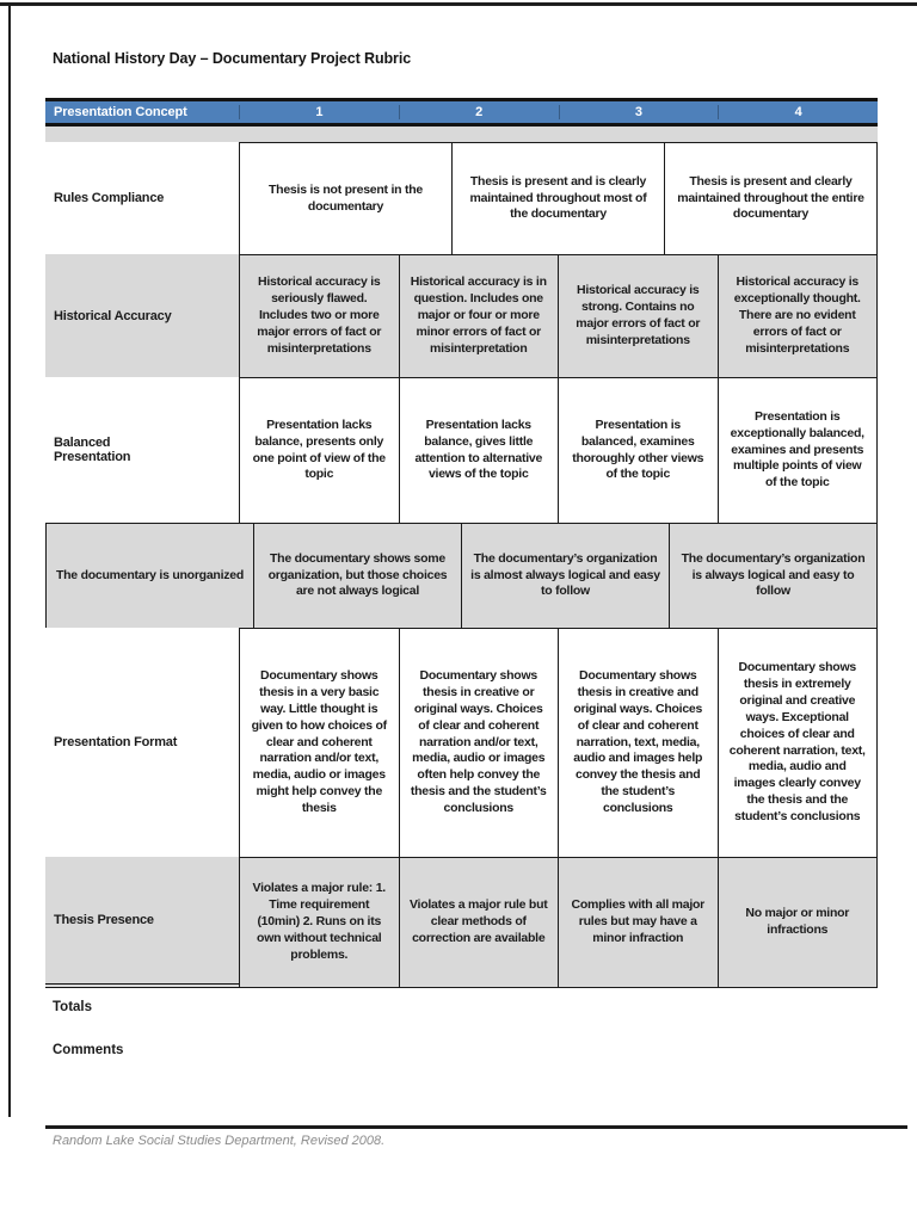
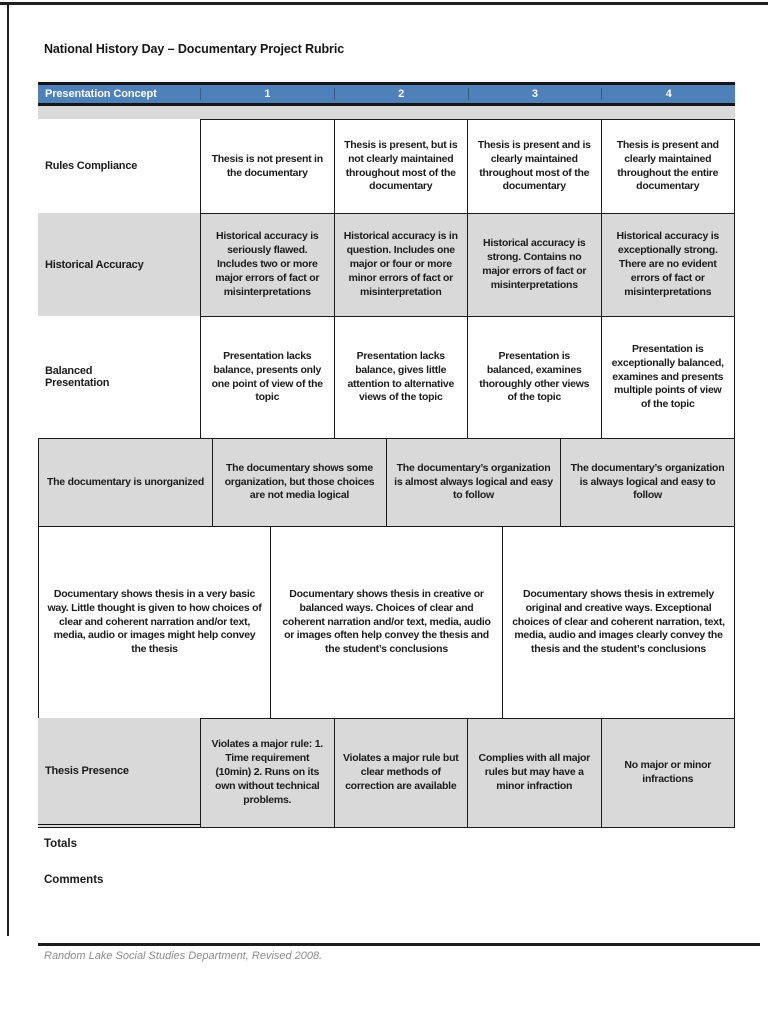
  National History Day – Documentary Project Rubric
  Presentation Concept
  1
  2
  3
  4
  Rules Compliance
  Thesis is not present in the documentary
+ Thesis is present, but is not clearly maintained throughout most of the documentary
  Thesis is present and is clearly maintained throughout most of the documentary
  Thesis is present and clearly maintained throughout the entire documentary
  Historical Accuracy
  Historical accuracy is seriously flawed. Includes two or more major errors of fact or misinterpretations
  Historical accuracy is in question. Includes one major or four or more minor errors of fact or misinterpretation
  Historical accuracy is strong. Contains no major errors of fact or misinterpretations
- Historical accuracy is exceptionally thought. There are no evident errors of fact or misinterpretations
+ Historical accuracy is exceptionally strong. There are no evident errors of fact or misinterpretations
  Balanced
  Presentation
  Presentation lacks balance, presents only one point of view of the topic
  Presentation lacks balance, gives little attention to alternative views of the topic
  Presentation is balanced, examines thoroughly other views of the topic
  Presentation is exceptionally balanced, examines and presents multiple points of view of the topic
  The documentary is unorganized
- The documentary shows some organization, but those choices are not always logical
+ The documentary shows some organization, but those choices are not media logical
  The documentary’s organization is almost always logical and easy to follow
  The documentary’s organization is always logical and easy to follow
- Presentation Format
  Documentary shows thesis in a very basic way. Little thought is given to how choices of clear and coherent narration and/or text, media, audio or images might help convey the thesis
- Documentary shows thesis in creative or original ways. Choices of clear and coherent narration and/or text, media, audio or images often help convey the thesis and the student’s conclusions
+ Documentary shows thesis in creative or balanced ways. Choices of clear and coherent narration and/or text, media, audio or images often help convey the thesis and the student’s conclusions
- Documentary shows thesis in creative and original ways. Choices of clear and coherent narration, text, media, audio and images help convey the thesis and the student’s conclusions
  Documentary shows thesis in extremely original and creative ways. Exceptional choices of clear and coherent narration, text, media, audio and images clearly convey the thesis and the student’s conclusions
  Thesis Presence
  Violates a major rule: 1. Time requirement (10min) 2. Runs on its own without technical problems.
  Violates a major rule but clear methods of correction are available
  Complies with all major rules but may have a minor infraction
  No major or minor infractions
  Totals
  Comments
  Random Lake Social Studies Department, Revised 2008.
